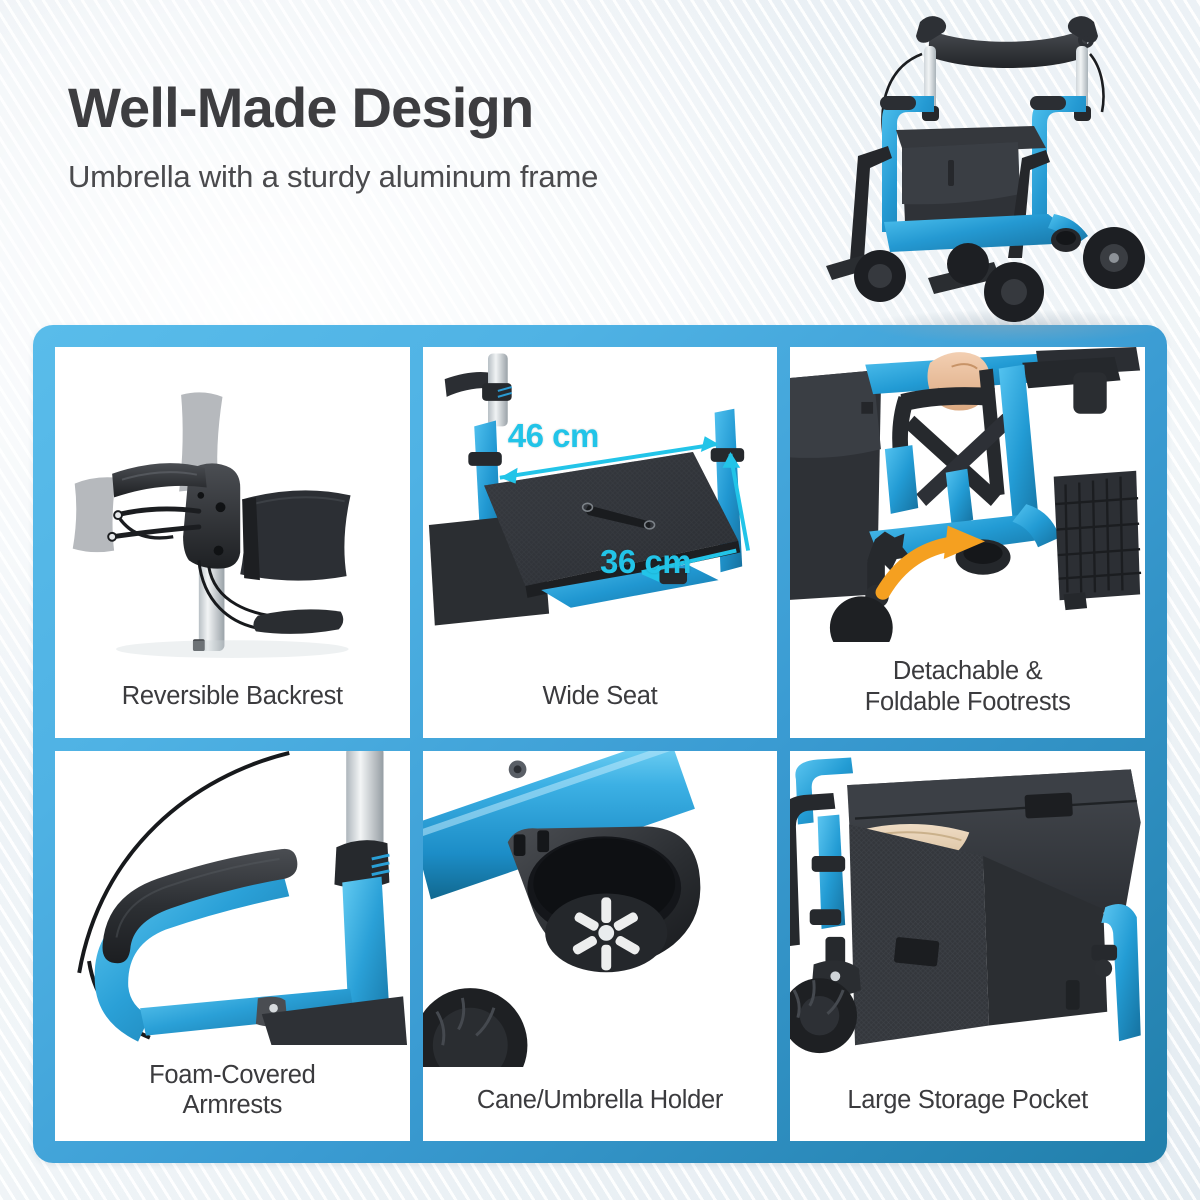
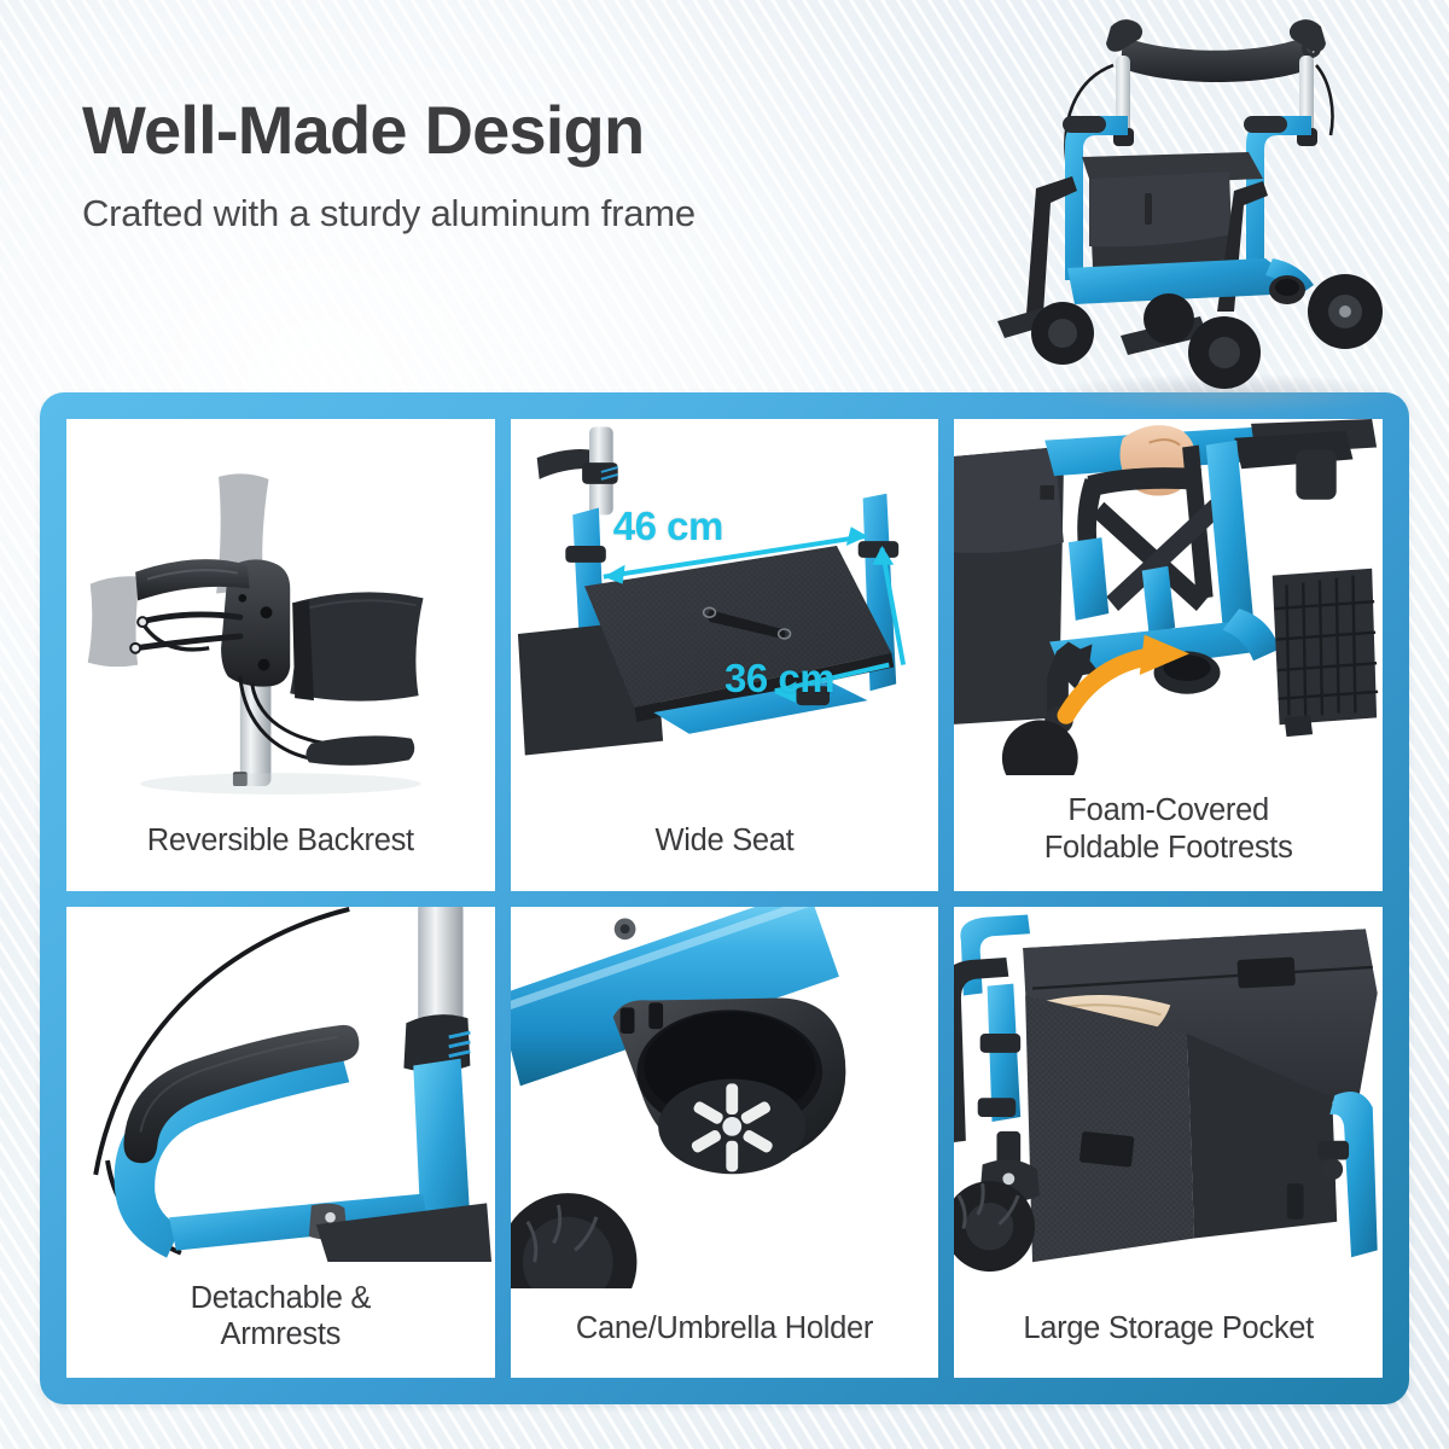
  Well-Made Design
- Umbrella with a sturdy aluminum frame
+ Crafted with a sturdy aluminum frame
  Reversible Backrest
  46 cm
  36 cm
  Wide Seat
- Detachable &
+ Foam-Covered
  Foldable Footrests
- Foam-Covered
+ Detachable &
  Armrests
  Cane/Umbrella Holder
  Large Storage Pocket
